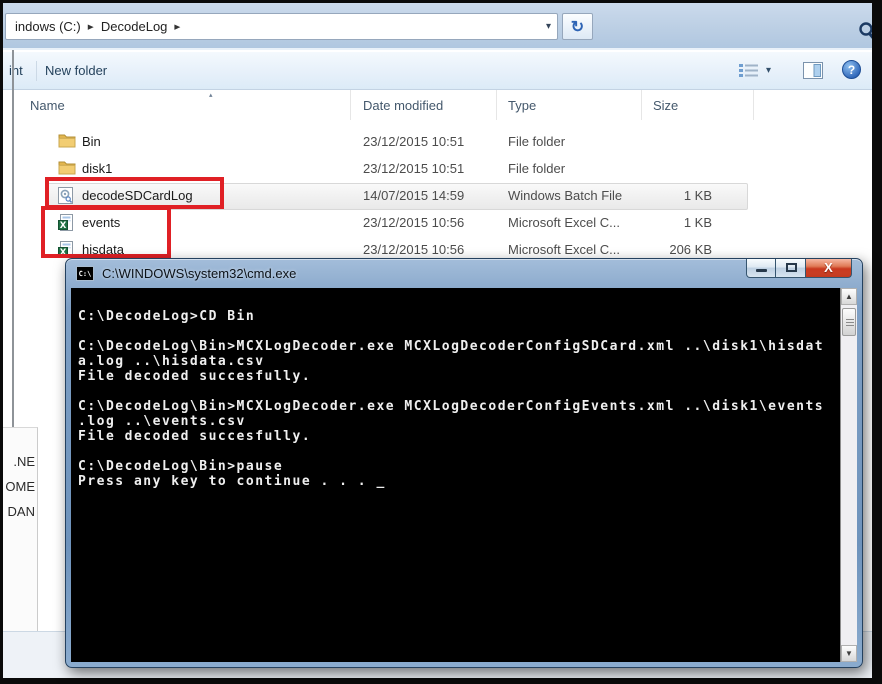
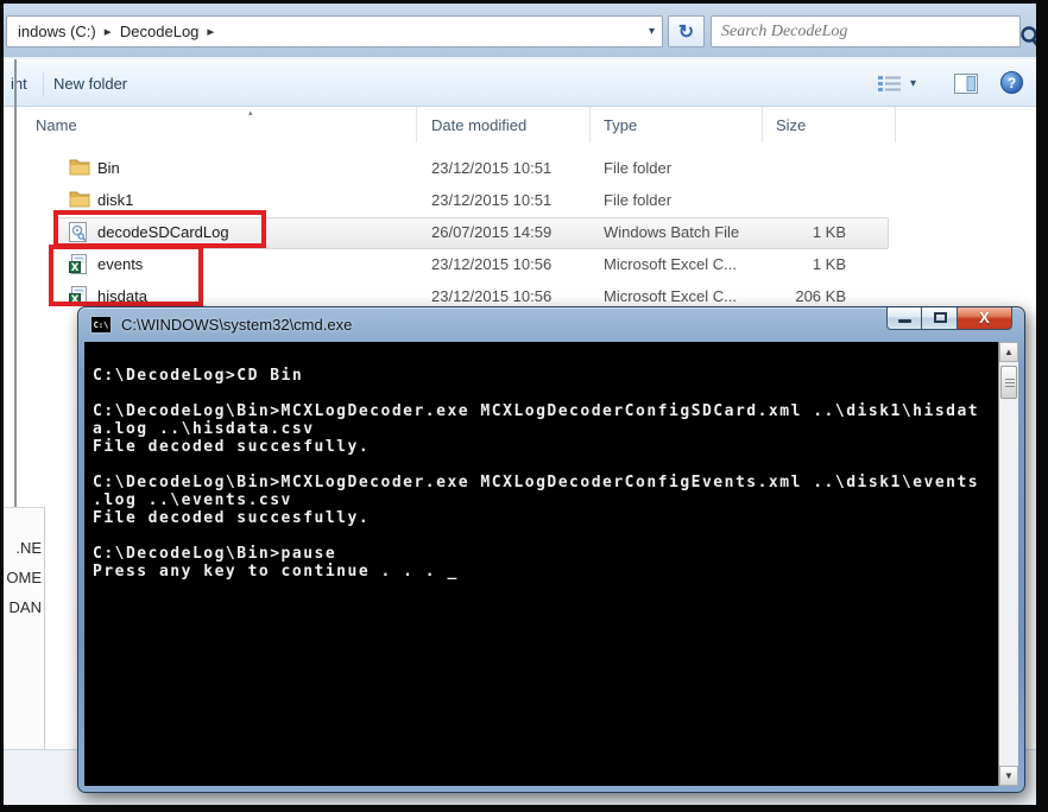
  indows (C:)
  ▶
  DecodeLog
  ▶
  ▾
  ↻
+ Search DecodeLog
  int
  New folder
  ▾
  ?
  Name
  Date modified
  Type
  Size
  Bin
  23/12/2015 10:51
  File folder
  disk1
  23/12/2015 10:51
  File folder
  decodeSDCardLog
- 14/07/2015 14:59
+ 26/07/2015 14:59
  Windows Batch File
  1 KB
  X
  events
  23/12/2015 10:56
  Microsoft Excel C...
  1 KB
  X
  hisdata
  23/12/2015 10:56
  Microsoft Excel C...
  206 KB
  .NE
  OME
  DAN
  C:\
  C:\WINDOWS\system32\cmd.exe
  X
  C:\DecodeLog>CD Bin
  C:\DecodeLog\Bin>MCXLogDecoder.exe MCXLogDecoderConfigSDCard.xml ..\disk1\hisdat
  a.log ..\hisdata.csv
  File decoded succesfully.
  C:\DecodeLog\Bin>MCXLogDecoder.exe MCXLogDecoderConfigEvents.xml ..\disk1\events
  .log ..\events.csv
  File decoded succesfully.
  C:\DecodeLog\Bin>pause
  Press any key to continue . . . _
  ▲
  ▼
